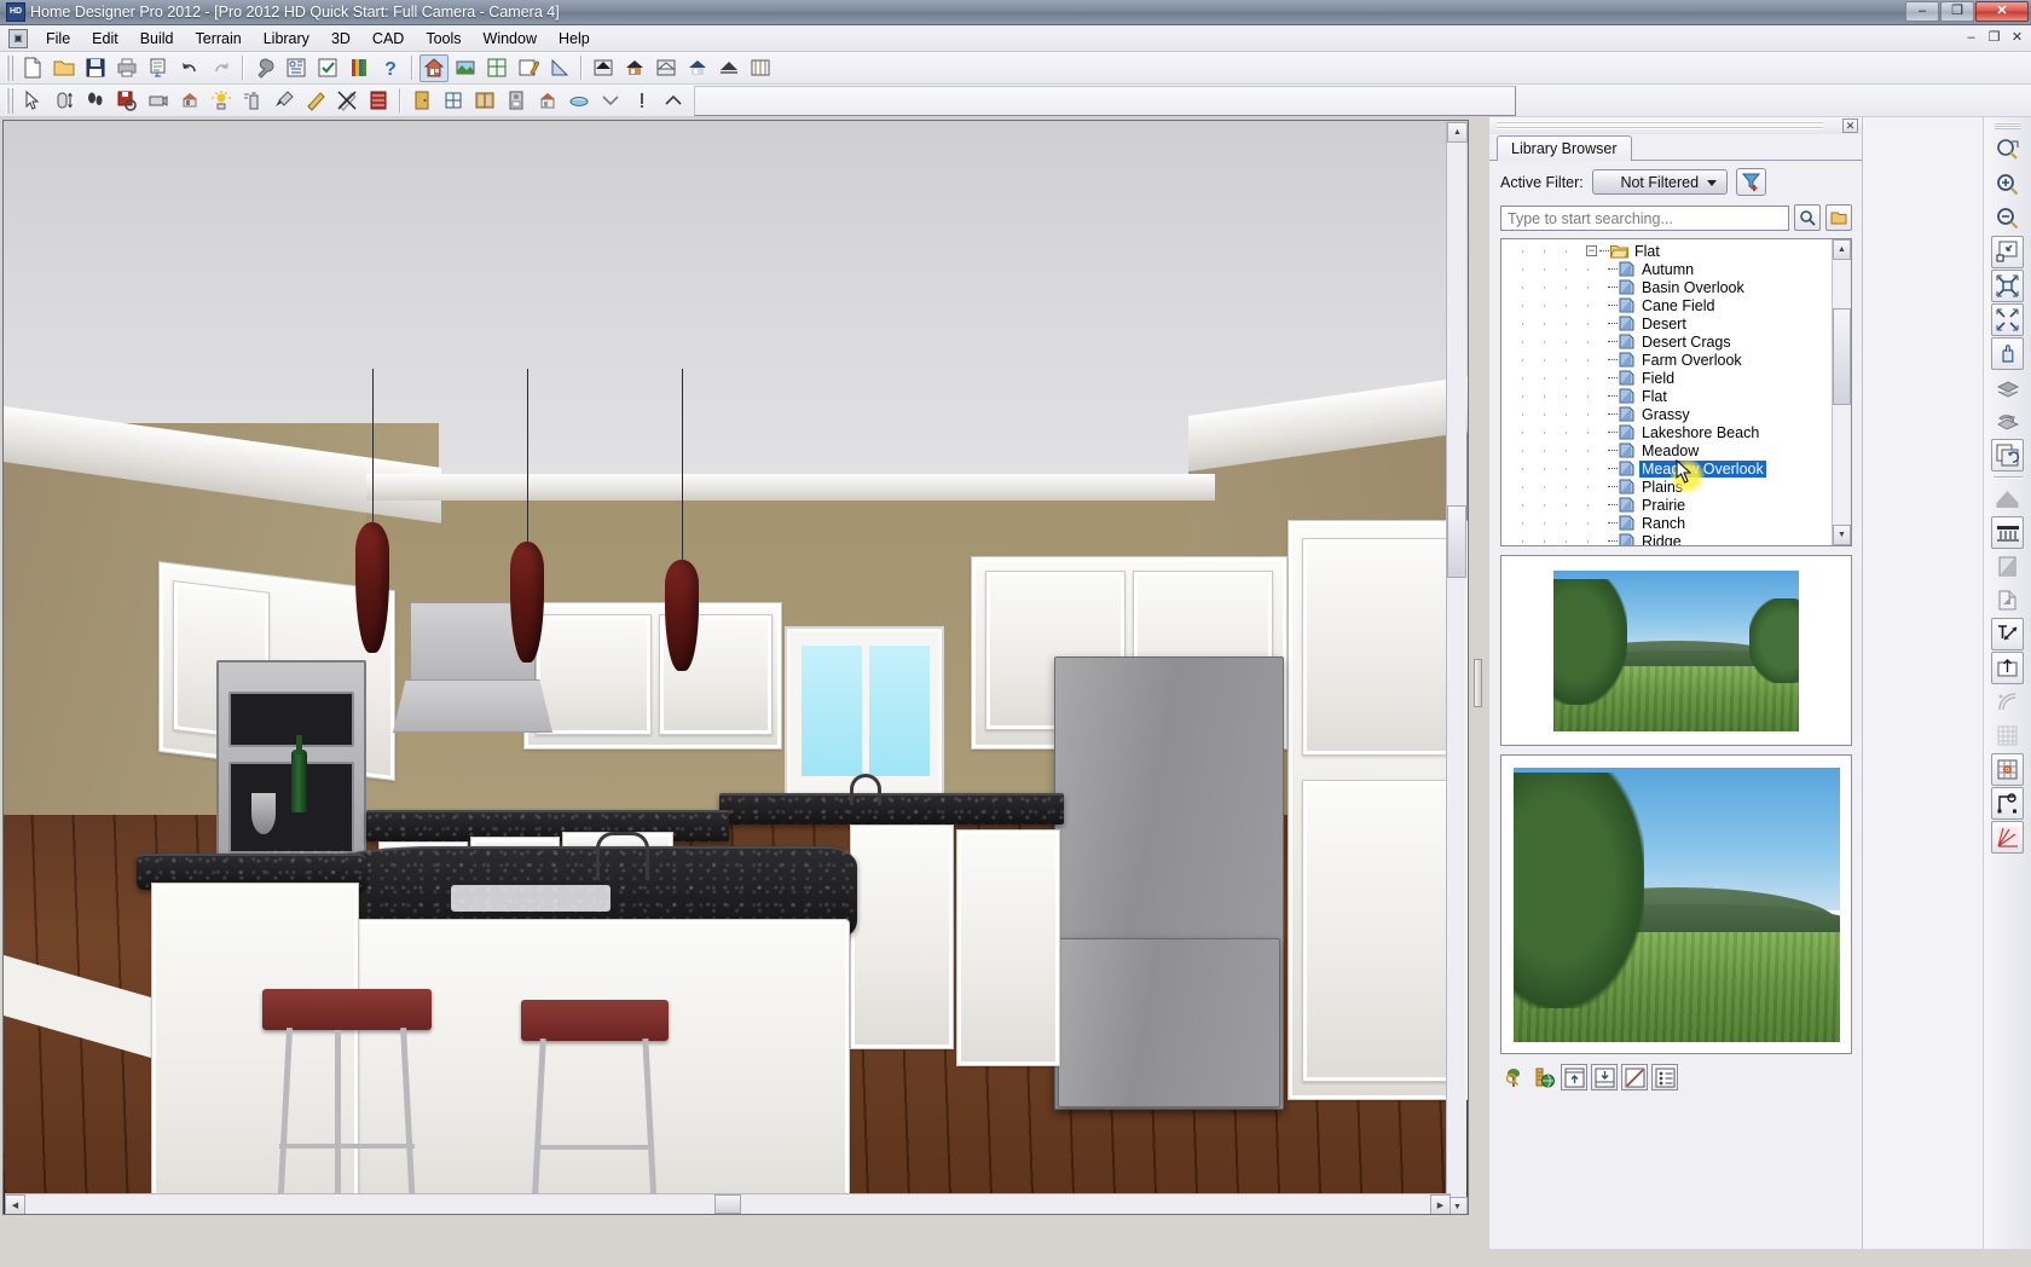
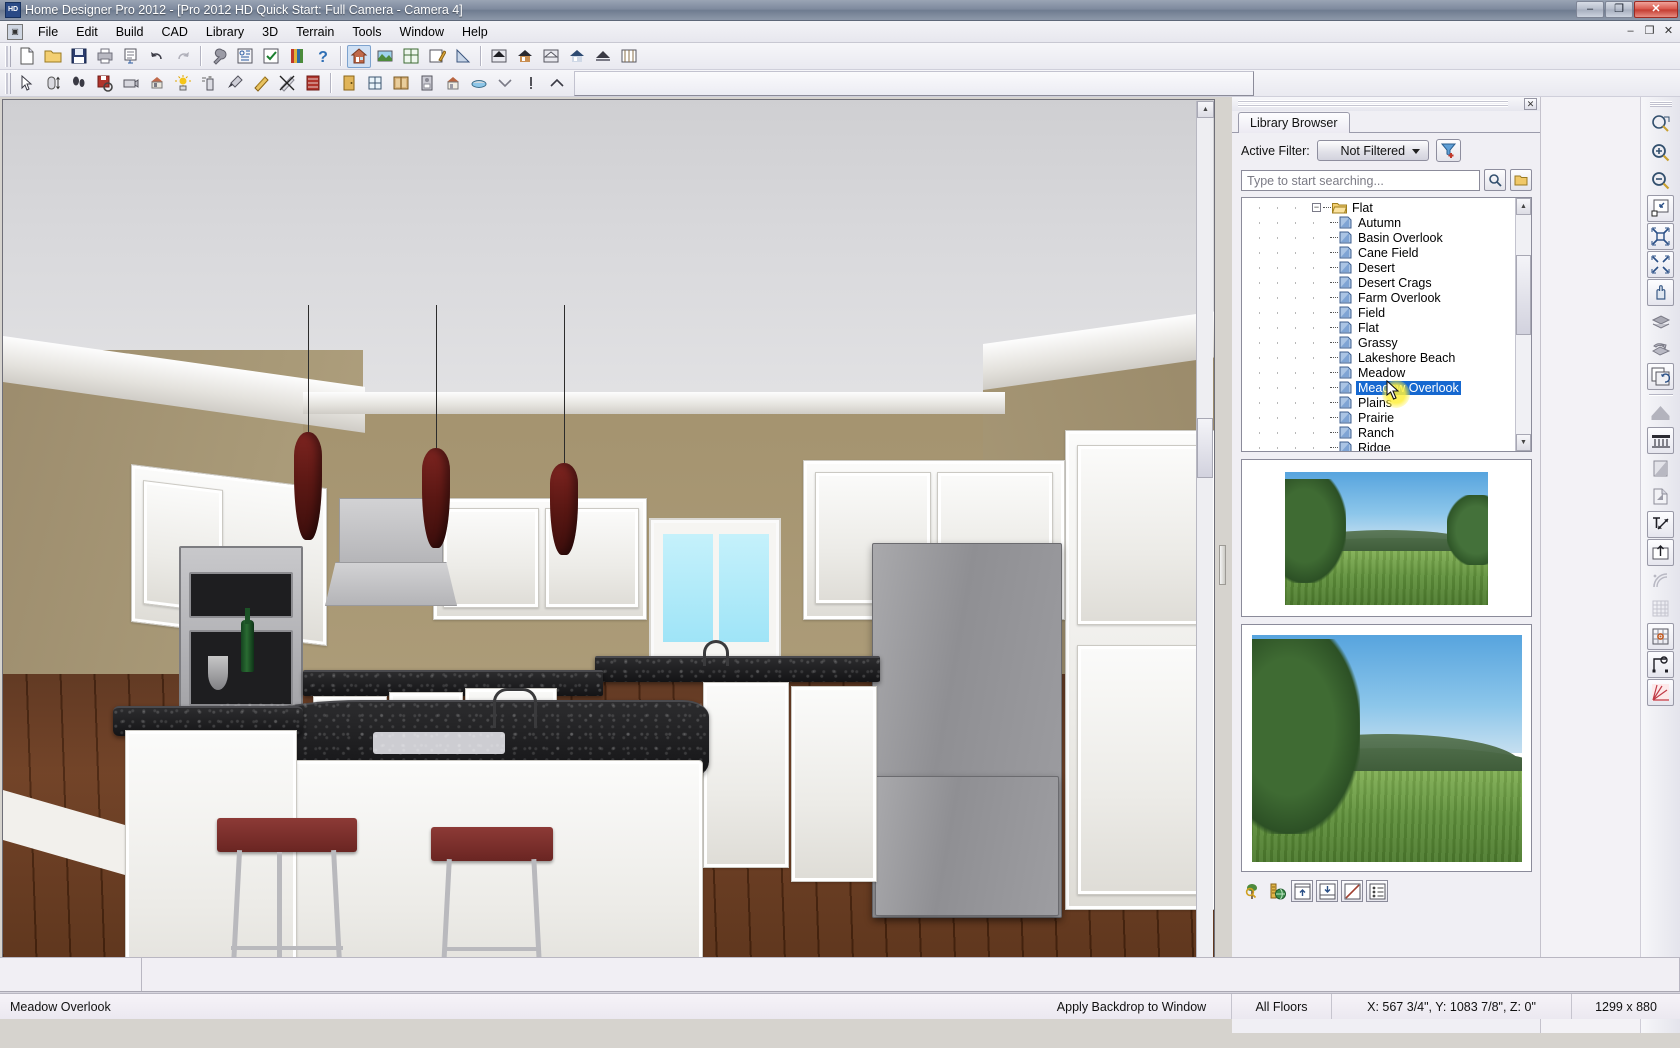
  Home Designer Pro 2012 - [Pro 2012 HD Quick Start: Full Camera - Camera 4]
  –
  ❐
  ✕
  ▣
  File
  Edit
  Build
- Terrain
+ CAD
  Library
  3D
- CAD
+ Terrain
  Tools
  Window
  Help
  –
  ❐
  ✕
  ?
  ✕
  Library Browser
  Active Filter:
  Not Filtered
  Type to start searching...
  −
  Flat
  Autumn
  Basin Overlook
  Cane Field
  Desert
  Desert Crags
  Farm Overlook
  Field
  Flat
  Grassy
  Lakeshore Beach
  Meadow
  Mea Overlook
  Plain
  Prairie
  Ranch
  Ridge
+ Meadow Overlook
+ Apply Backdrop to Window
+ All Floors
+ X: 567 3/4", Y: 1083 7/8", Z: 0"
+ 1299 x 880
